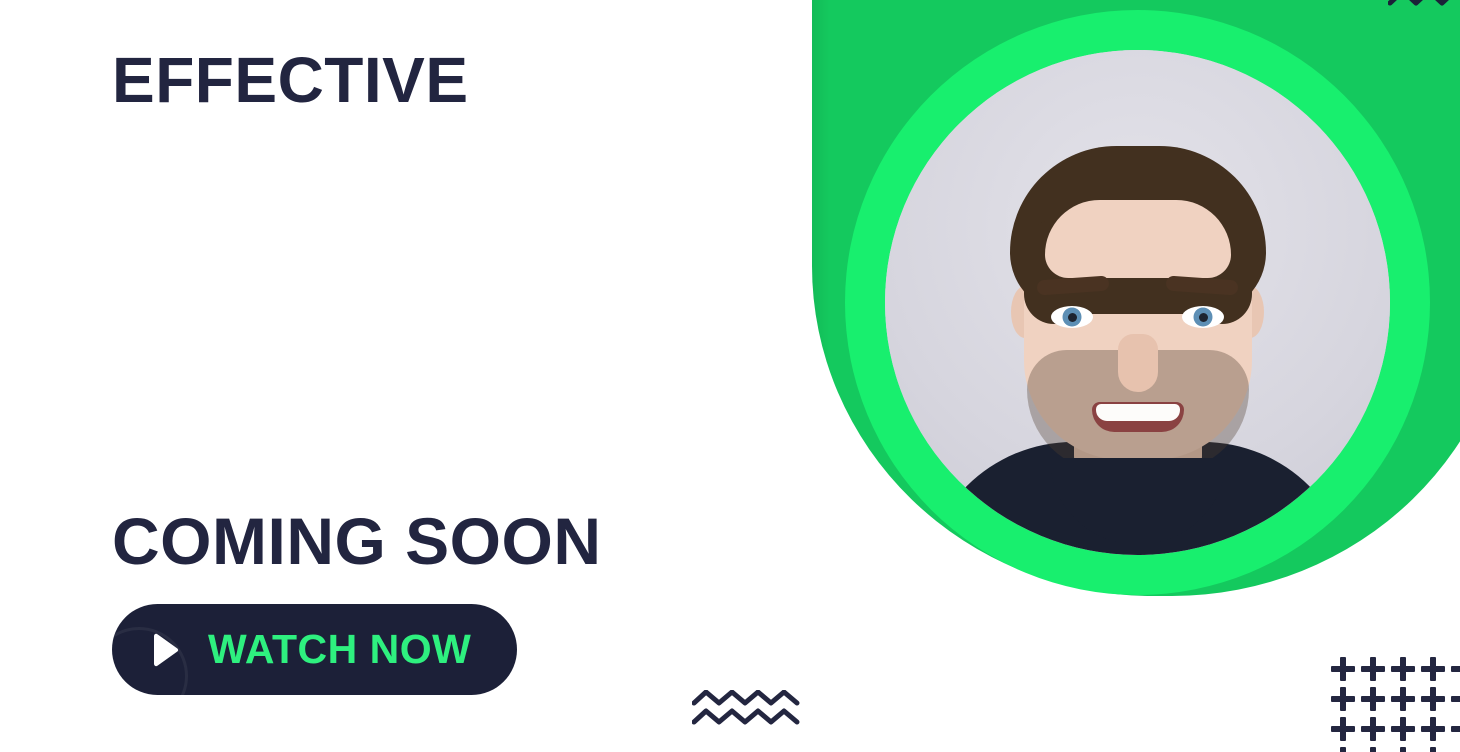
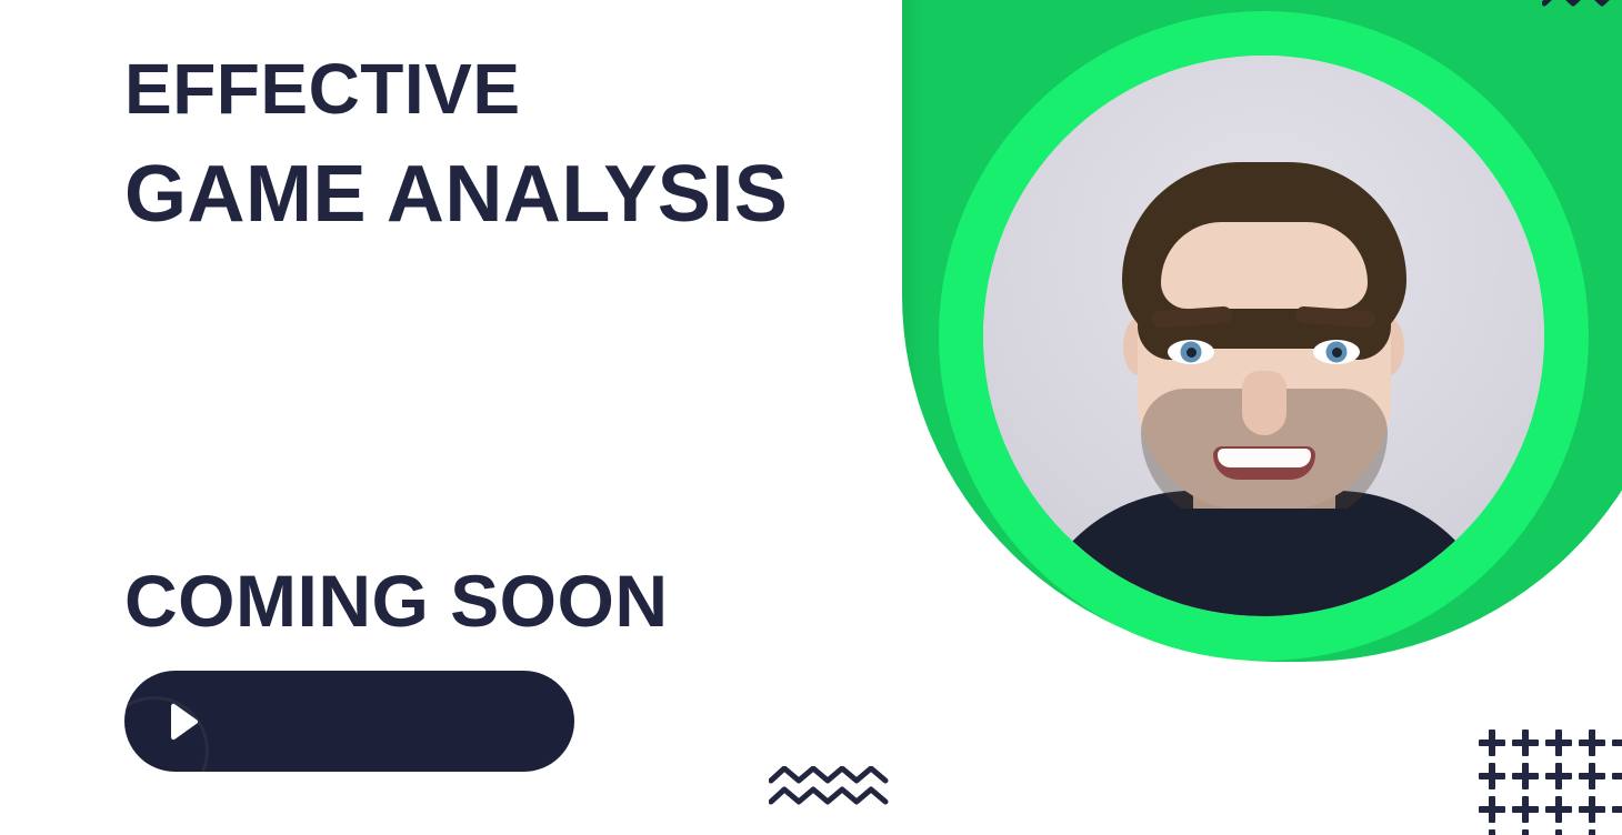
  EFFECTIVE
+ GAME ANALYSIS
  COMING SOON
- WATCH NOW
